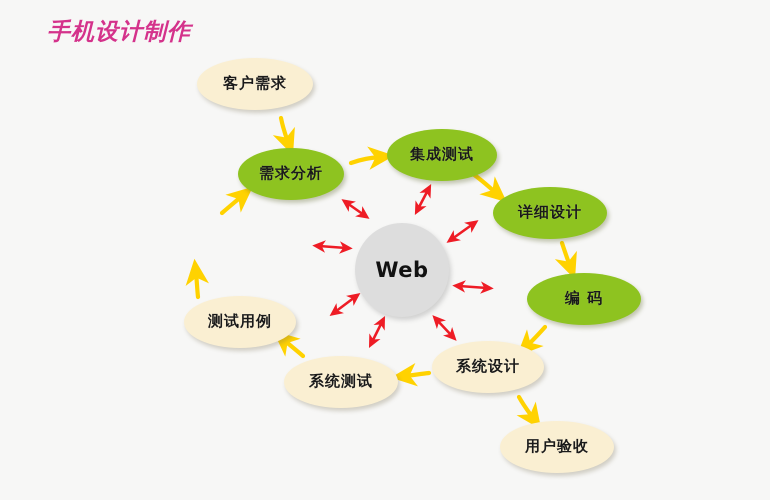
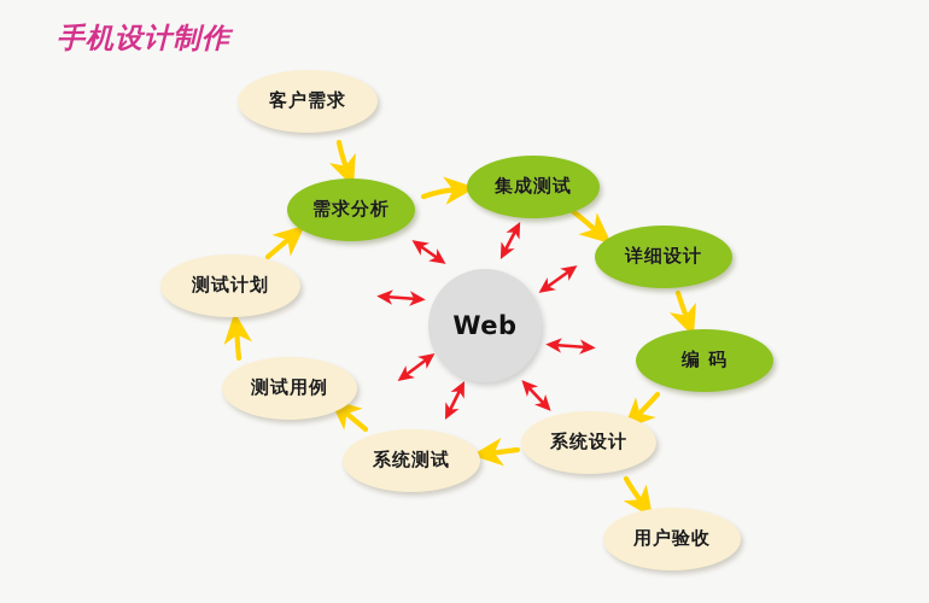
  手机设计制作
  Web
  客户需求
  需求分析
  集成测试
  详细设计
  编 码
  系统设计
  用户验收
  系统测试
  测试用例
+ 测试计划
